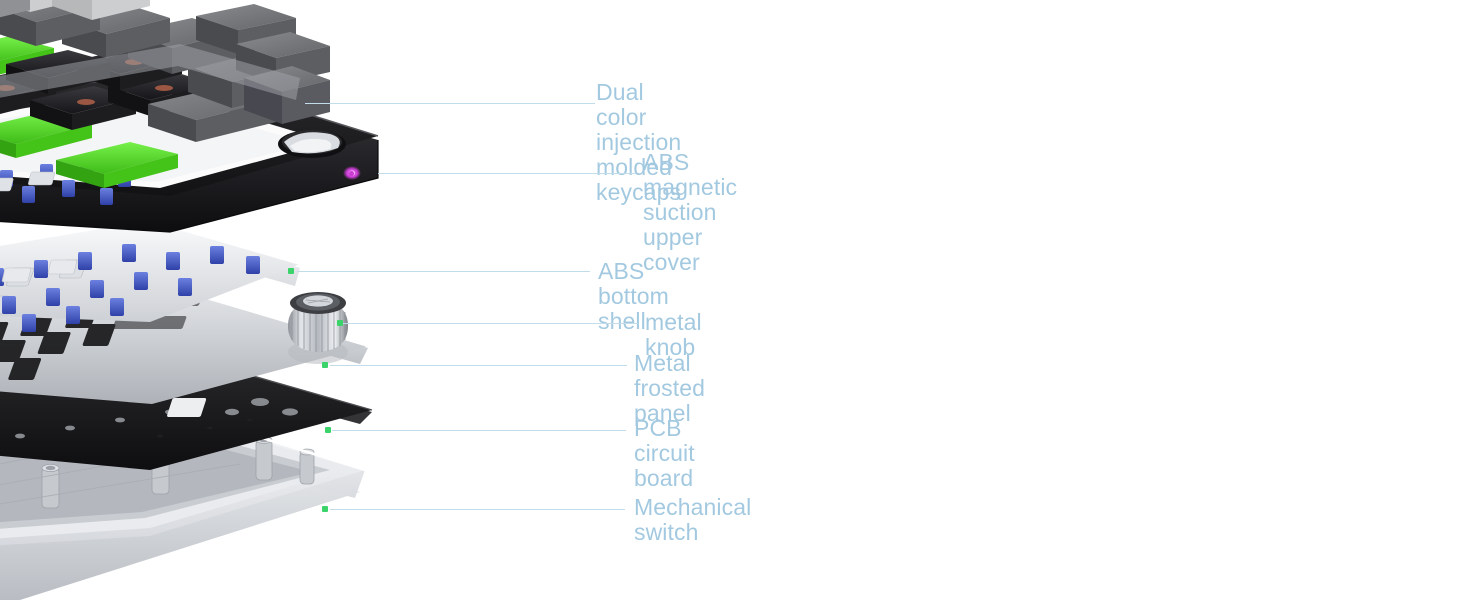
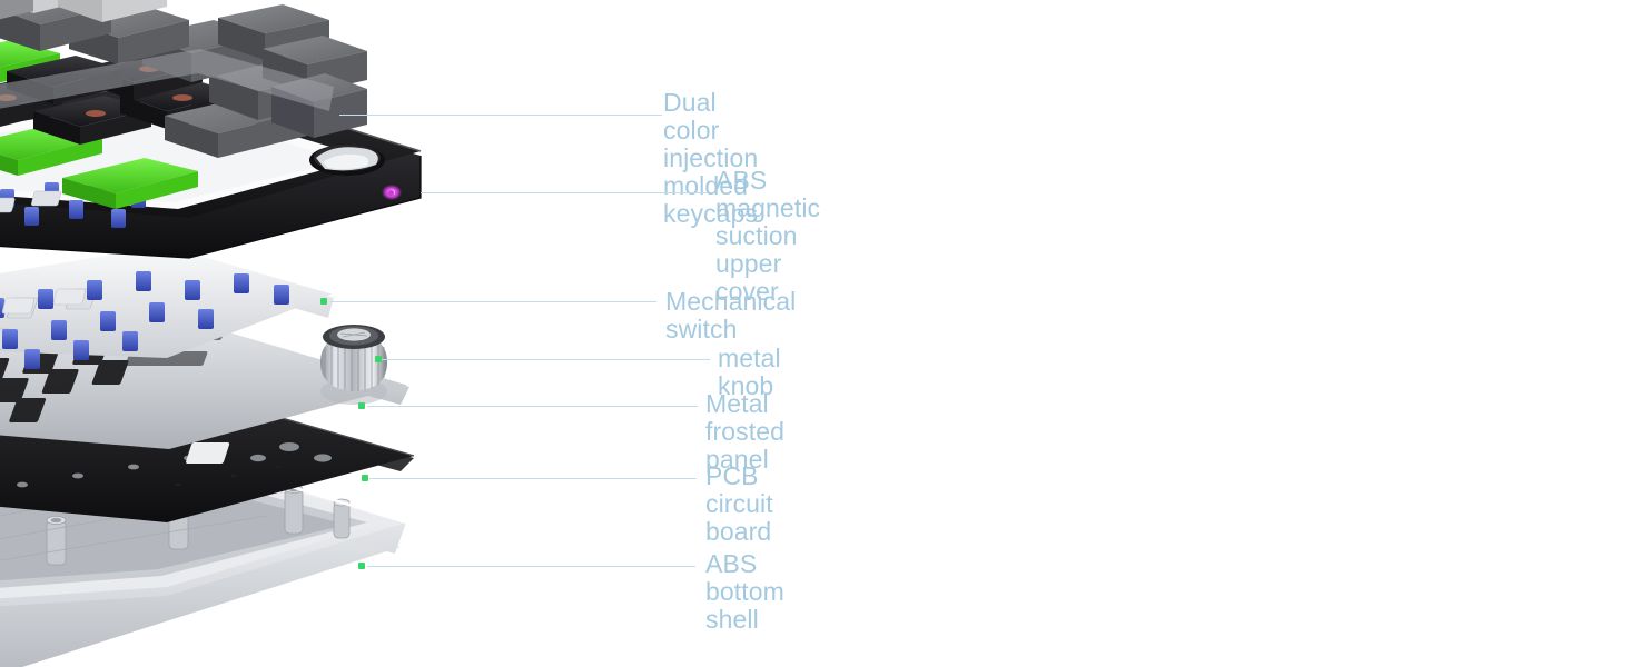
  Dual color injection
  molded keycaps
  ABS magnetic suction
  upper cover
- ABS bottom shell
+ Mechanical switch
  metal knob
  Metal frosted panel
  PCB circuit board
- Mechanical switch
+ ABS bottom shell
